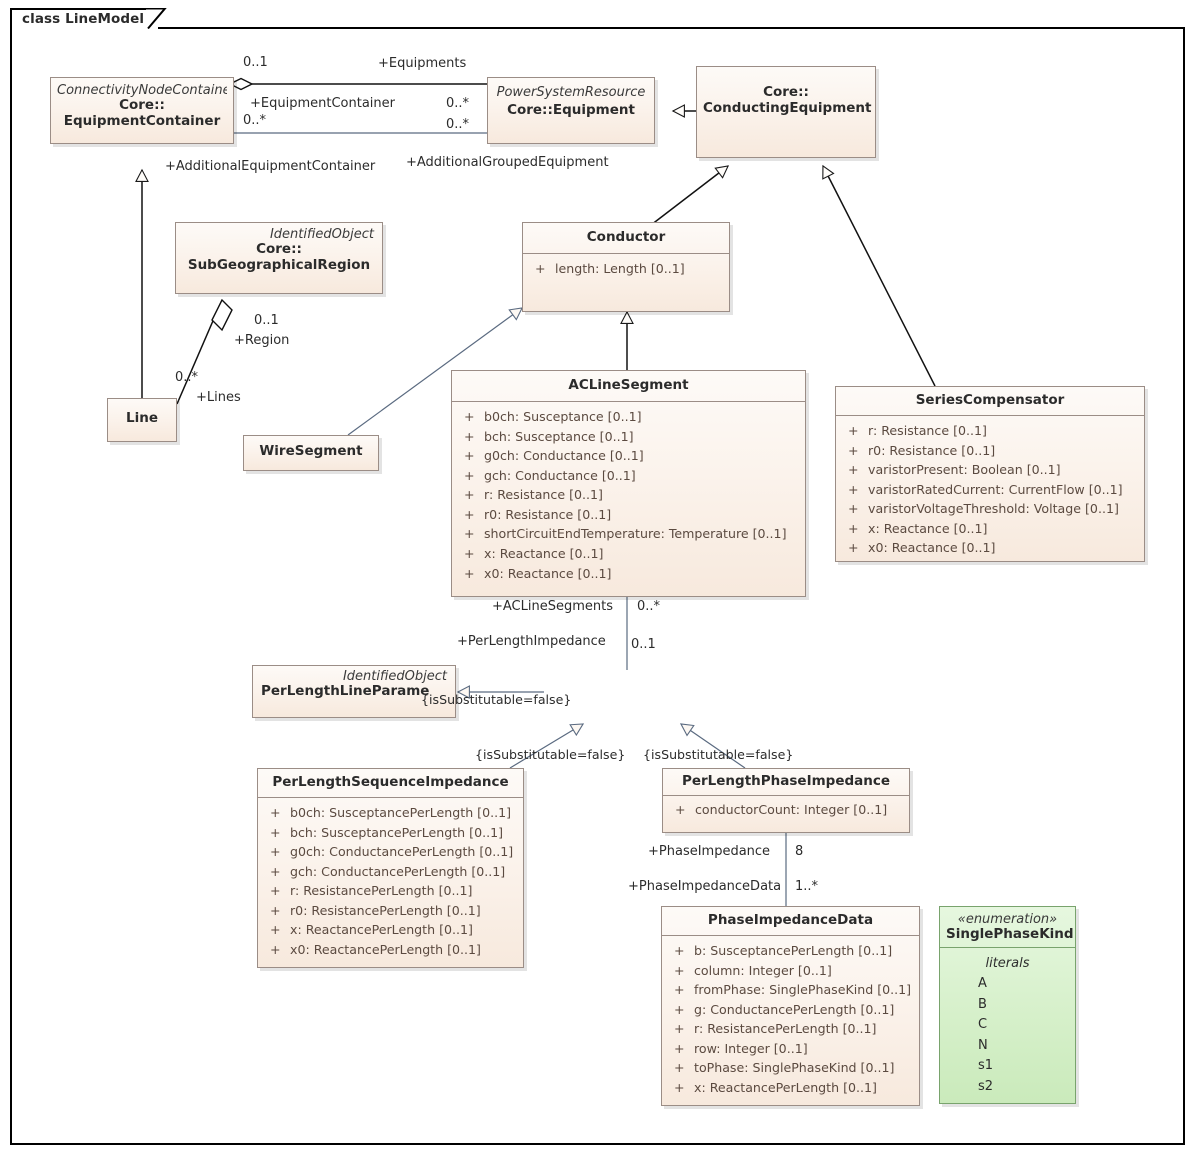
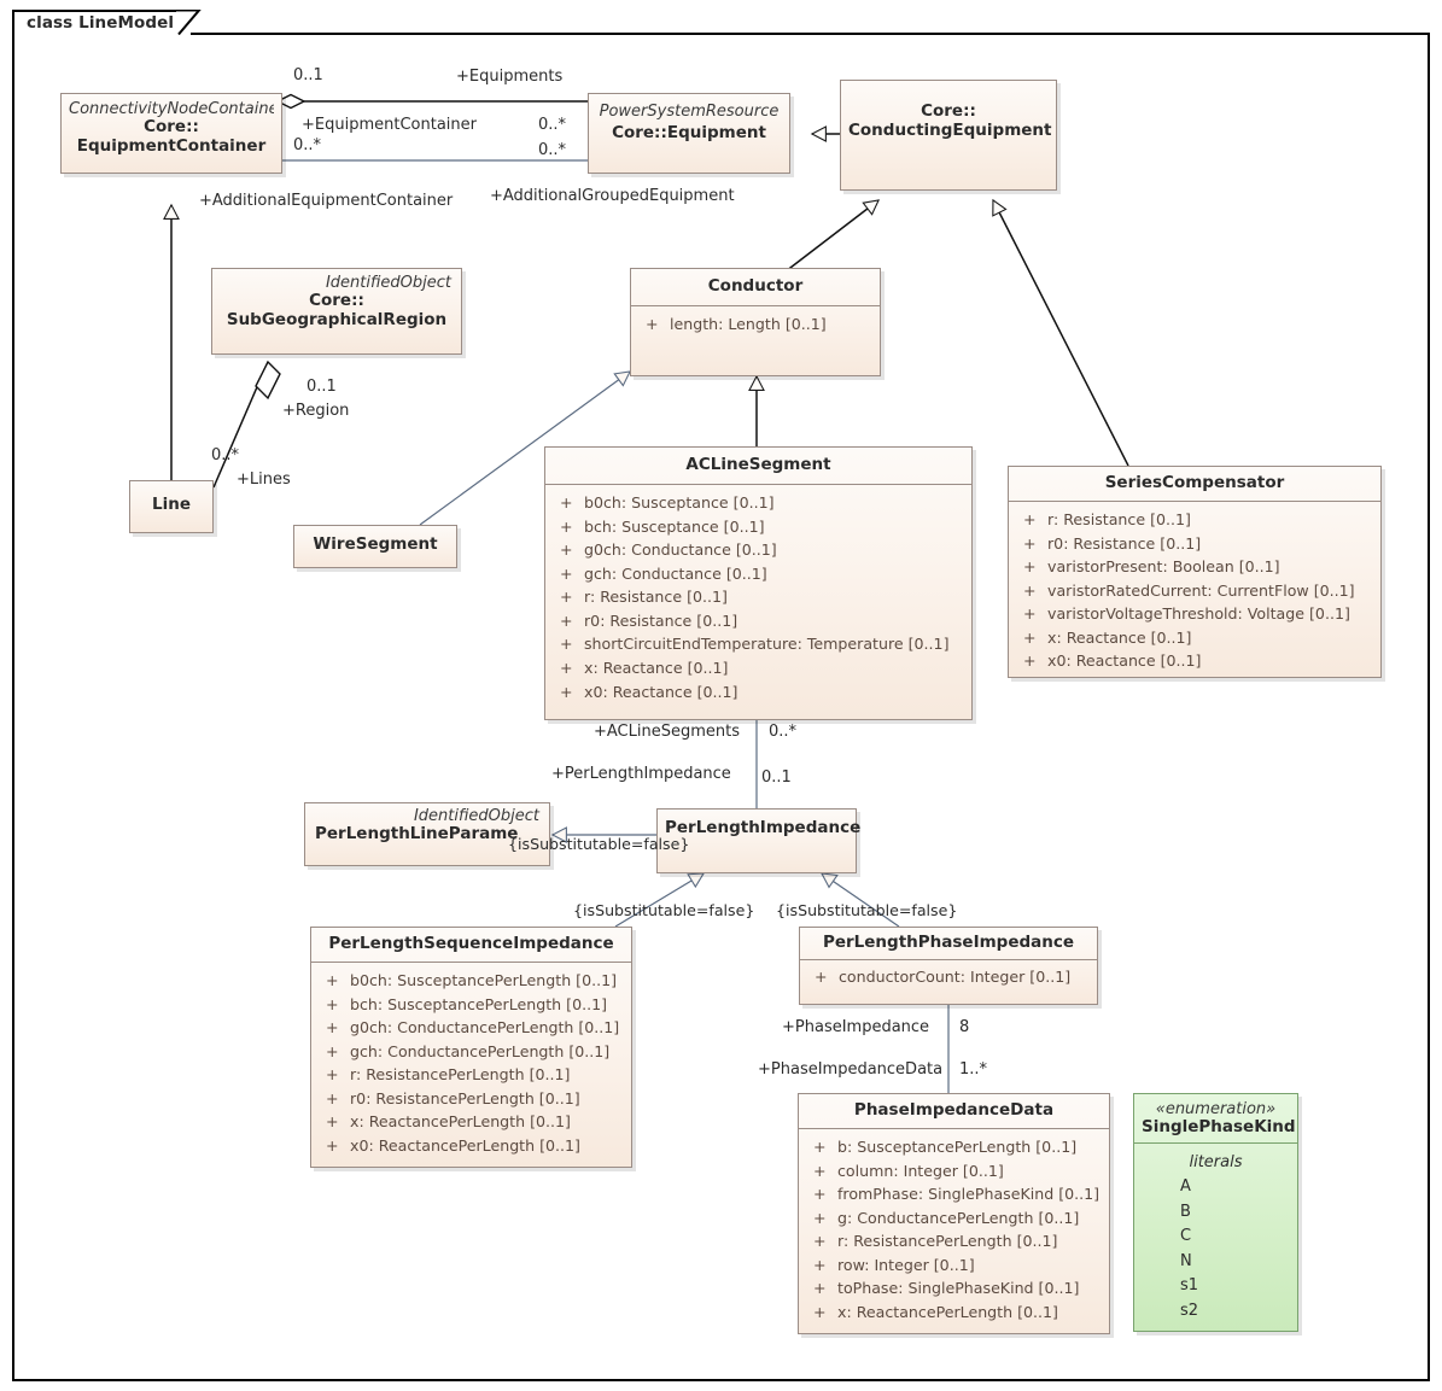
  class LineModel
  ConnectivityNodeContaine
  Core::
  EquipmentContainer
  PowerSystemResource
  Core::Equipment
  Core::
  ConductingEquipment
  IdentifiedObject
  Core::
  SubGeographicalRegion
  Line
  WireSegment
  Conductor
  + length: Length [0..1]
  ACLineSegment
  + b0ch: Susceptance [0..1]
  + bch: Susceptance [0..1]
  + g0ch: Conductance [0..1]
  + gch: Conductance [0..1]
  + r: Resistance [0..1]
  + r0: Resistance [0..1]
  + shortCircuitEndTemperature: Temperature [0..1]
  + x: Reactance [0..1]
  + x0: Reactance [0..1]
  SeriesCompensator
  + r: Resistance [0..1]
  + r0: Resistance [0..1]
  + varistorPresent: Boolean [0..1]
  + varistorRatedCurrent: CurrentFlow [0..1]
  + varistorVoltageThreshold: Voltage [0..1]
  + x: Reactance [0..1]
  + x0: Reactance [0..1]
  IdentifiedObject
  PerLengthLineParame
+ PerLengthImpedance
  PerLengthSequenceImpedance
  + b0ch: SusceptancePerLength [0..1]
  + bch: SusceptancePerLength [0..1]
  + g0ch: ConductancePerLength [0..1]
  + gch: ConductancePerLength [0..1]
  + r: ResistancePerLength [0..1]
  + r0: ResistancePerLength [0..1]
  + x: ReactancePerLength [0..1]
  + x0: ReactancePerLength [0..1]
  PerLengthPhaseImpedance
  + conductorCount: Integer [0..1]
  PhaseImpedanceData
  + b: SusceptancePerLength [0..1]
  + column: Integer [0..1]
  + fromPhase: SinglePhaseKind [0..1]
  + g: ConductancePerLength [0..1]
  + r: ResistancePerLength [0..1]
  + row: Integer [0..1]
  + toPhase: SinglePhaseKind [0..1]
  + x: ReactancePerLength [0..1]
  «enumeration»
  SinglePhaseKind
  literals
  A
  B
  C
  N
  s1
  s2
  0..1
  +Equipments
  +EquipmentContainer
  0..*
  0..*
  0..*
  +AdditionalEquipmentContainer
  +AdditionalGroupedEquipment
  0..1
  +Region
  0..*
  +Lines
  +ACLineSegments
  0..*
  +PerLengthImpedance
  0..1
  {isSubstitutable=false}
  {isSubstitutable=false}
  {isSubstitutable=false}
  +PhaseImpedance
  8
  +PhaseImpedanceData
  1..*
